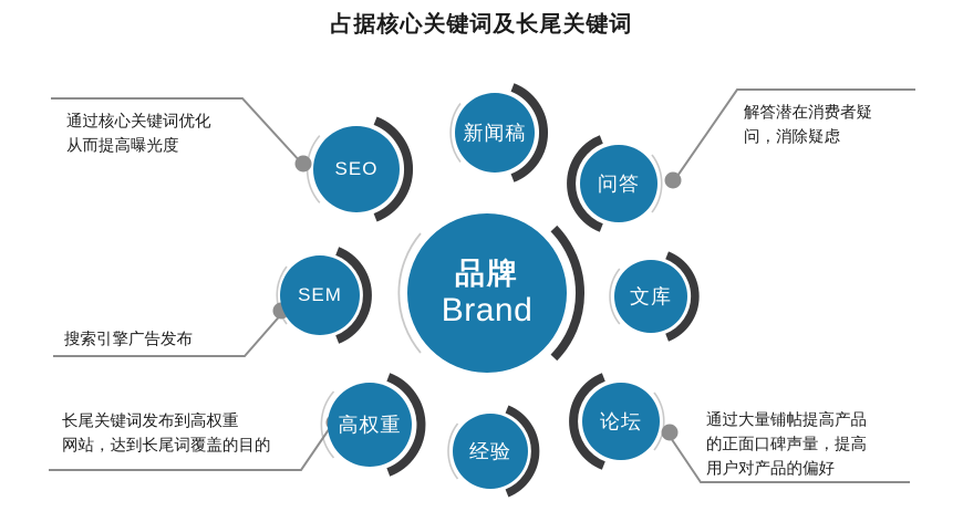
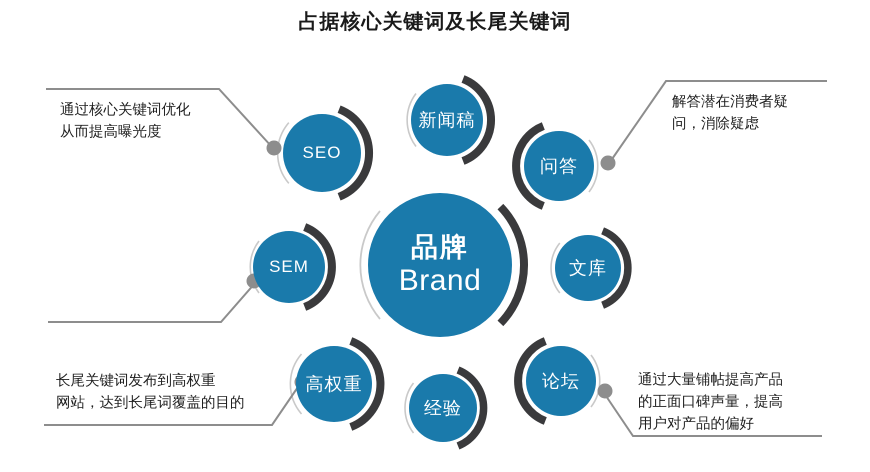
  占据核心关键词及长尾关键词
  品牌
  Brand
  SEO
  新闻稿
  问答
  文库
  论坛
  经验
  高权重
  SEM
  通过核心关键词优化
  从而提高曝光度
  解答潜在消费者疑
  问，消除疑虑
- 搜索引擎广告发布
  长尾关键词发布到高权重
  网站，达到长尾词覆盖的目的
  通过大量铺帖提高产品
  的正面口碑声量，提高
  用户对产品的偏好
